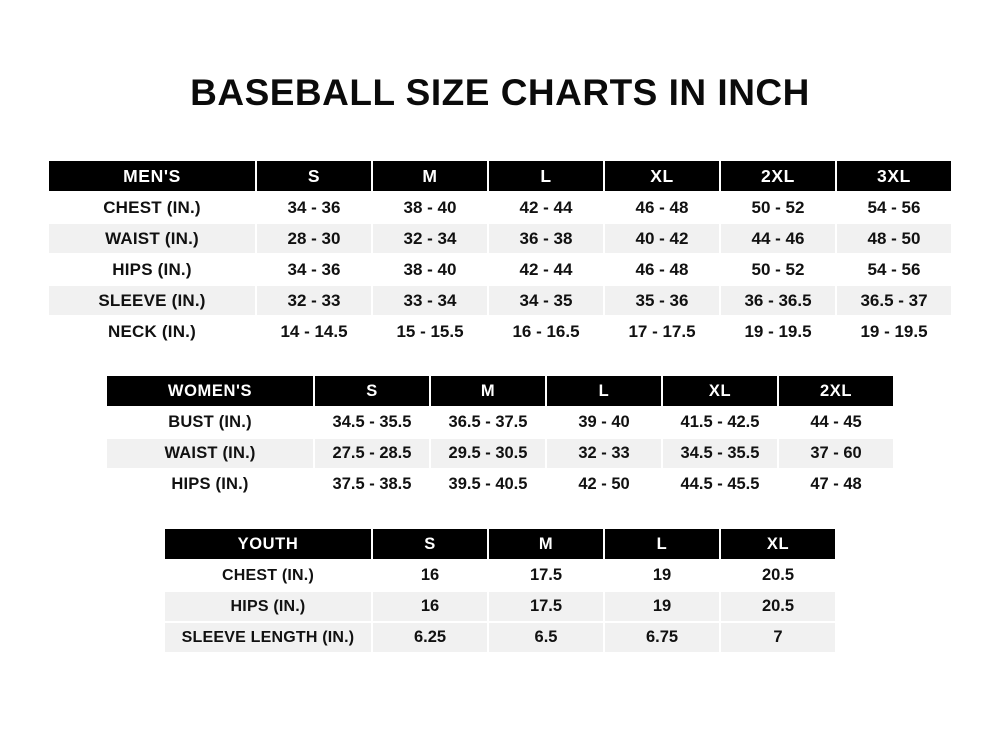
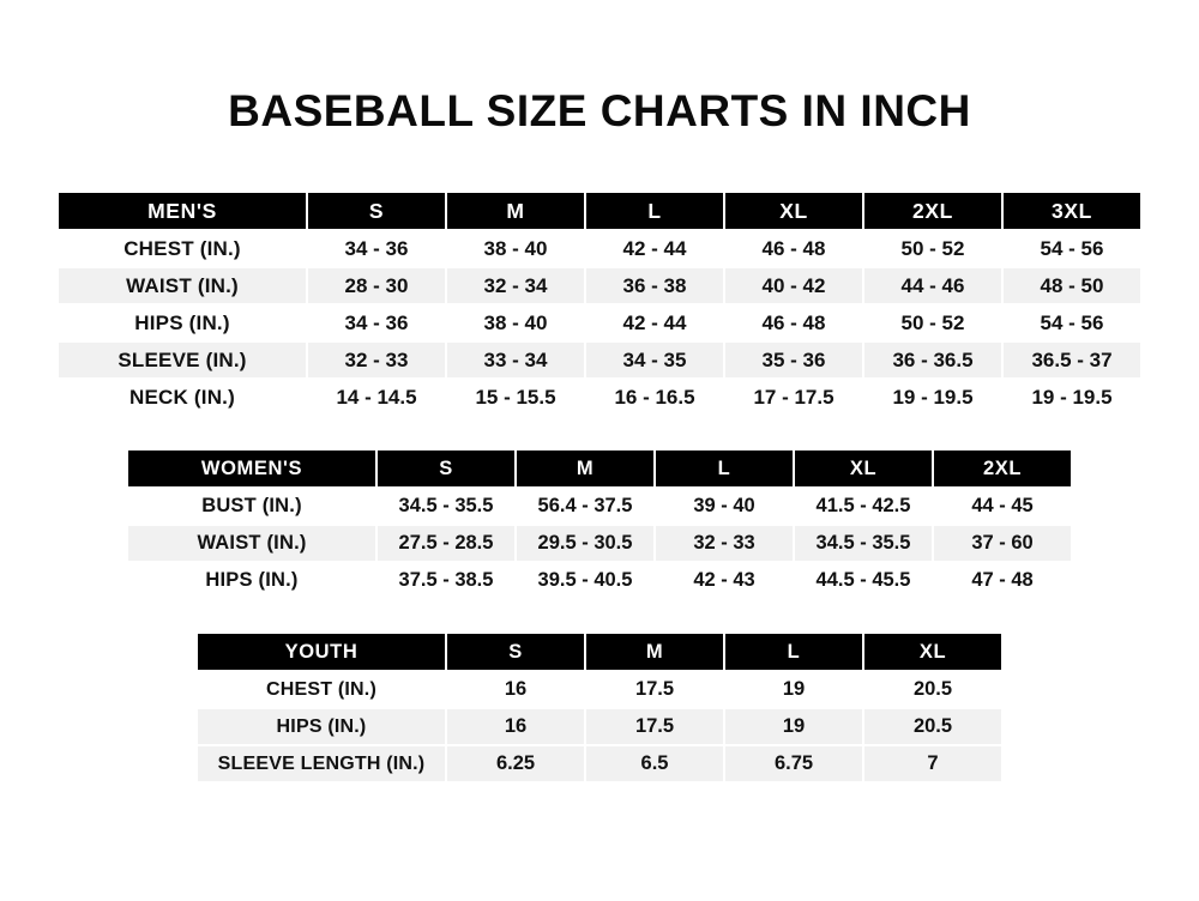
  BASEBALL SIZE CHARTS IN INCH
  MEN'S	S	M	L	XL	2XL	3XL
  CHEST (IN.)	34 - 36	38 - 40	42 - 44	46 - 48	50 - 52	54 - 56
  WAIST (IN.)	28 - 30	32 - 34	36 - 38	40 - 42	44 - 46	48 - 50
  HIPS (IN.)	34 - 36	38 - 40	42 - 44	46 - 48	50 - 52	54 - 56
  SLEEVE (IN.)	32 - 33	33 - 34	34 - 35	35 - 36	36 - 36.5	36.5 - 37
  NECK (IN.)	14 - 14.5	15 - 15.5	16 - 16.5	17 - 17.5	19 - 19.5	19 - 19.5
  WOMEN'S	S	M	L	XL	2XL
- BUST (IN.)	34.5 - 35.5	36.5 - 37.5	39 - 40	41.5 - 42.5	44 - 45
+ BUST (IN.)	34.5 - 35.5	56.4 - 37.5	39 - 40	41.5 - 42.5	44 - 45
  WAIST (IN.)	27.5 - 28.5	29.5 - 30.5	32 - 33	34.5 - 35.5	37 - 60
- HIPS (IN.)	37.5 - 38.5	39.5 - 40.5	42 - 50	44.5 - 45.5	47 - 48
+ HIPS (IN.)	37.5 - 38.5	39.5 - 40.5	42 - 43	44.5 - 45.5	47 - 48
  YOUTH	S	M	L	XL
  CHEST (IN.)	16	17.5	19	20.5
  HIPS (IN.)	16	17.5	19	20.5
  SLEEVE LENGTH (IN.)	6.25	6.5	6.75	7
